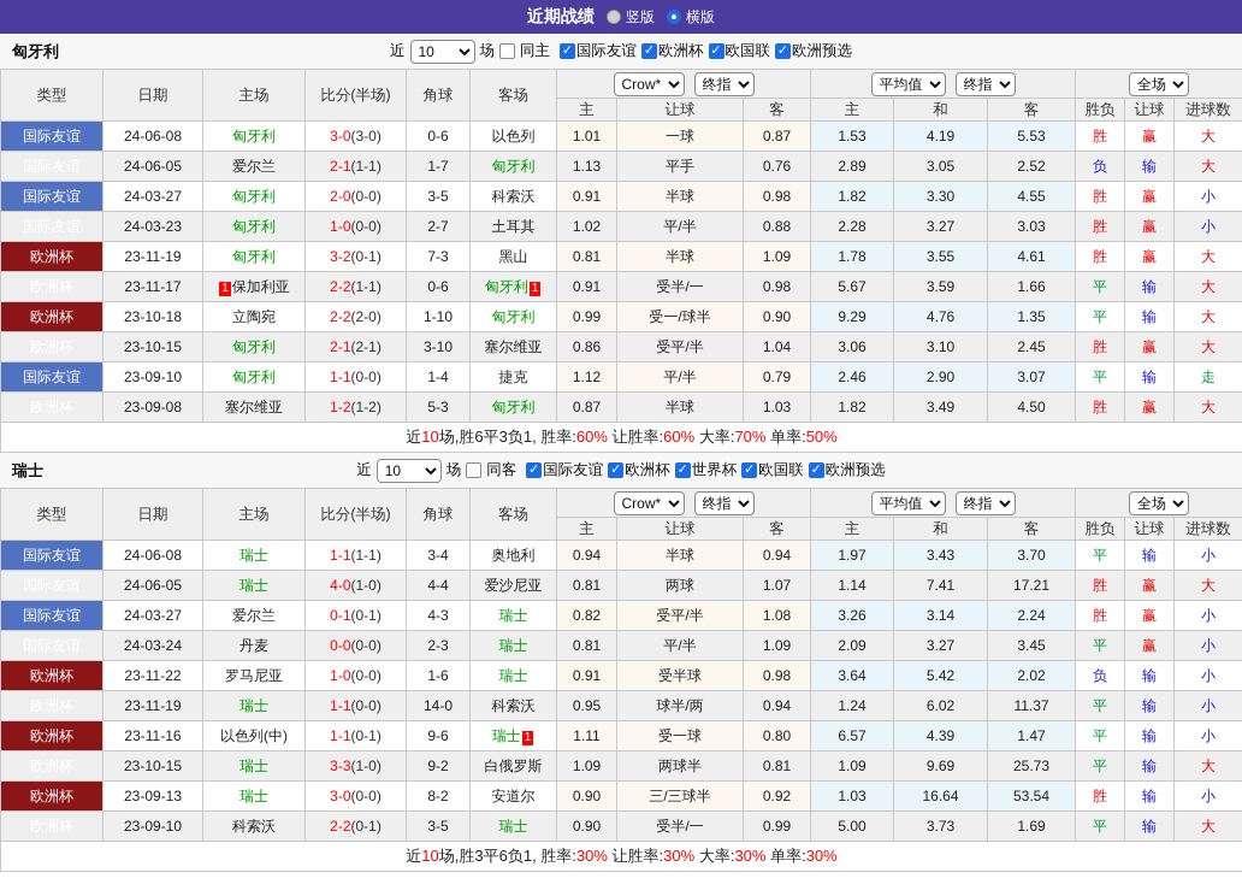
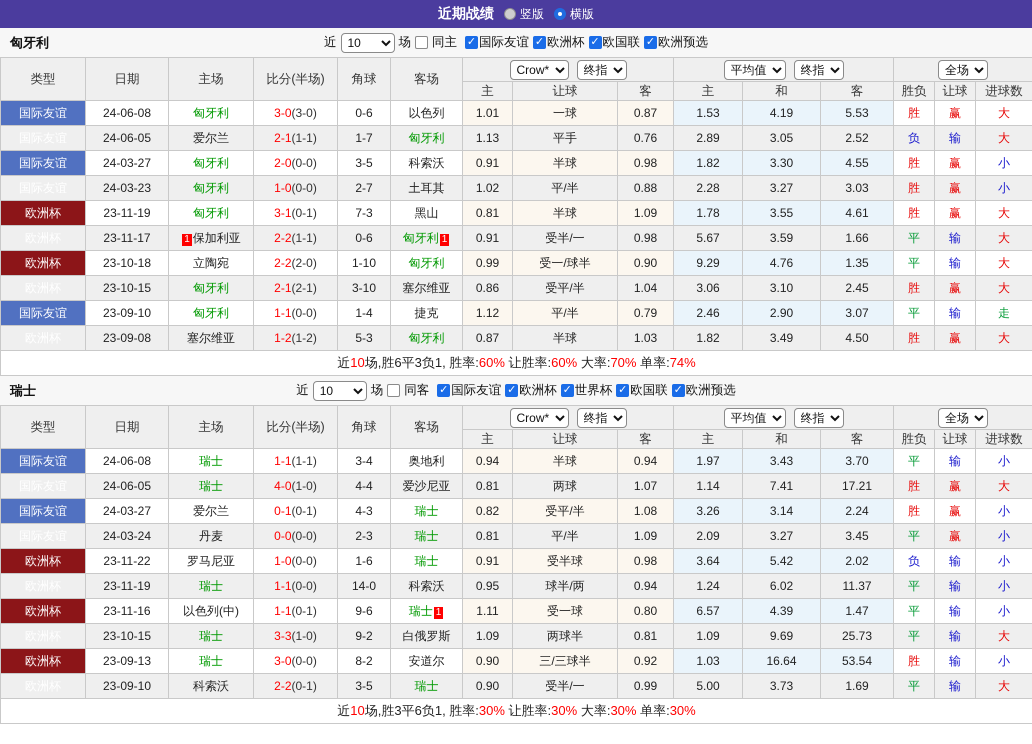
  近期战绩
  竖版
  横版
  匈牙利
  近
  10
  场
  同主
  ✓
  国际友谊
  ✓
  欧洲杯
  ✓
  欧国联
  ✓
  欧洲预选
  类型	日期	主场	比分(半场)	角球	客场	Crow* 终指	平均值 终指	全场
  主	让球	客	主	和	客	胜负	让球	进球数
  国际友谊	24-06-08	匈牙利	3-0(3-0)	0-6	以色列	1.01	一球	0.87	1.53	4.19	5.53	胜	赢	大
  	24-06-05	爱尔兰	2-1(1-1)	1-7	匈牙利	1.13	平手	0.76	2.89	3.05	2.52	负	输	大
  国际友谊	24-03-27	匈牙利	2-0(0-0)	3-5	科索沃	0.91	半球	0.98	1.82	3.30	4.55	胜	赢	小
  	24-03-23	匈牙利	1-0(0-0)	2-7	土耳其	1.02	平/半	0.88	2.28	3.27	3.03	胜	赢	小
- 欧洲杯	23-11-19	匈牙利	3-2(0-1)	7-3	黑山	0.81	半球	1.09	1.78	3.55	4.61	胜	赢	大
+ 欧洲杯	23-11-19	匈牙利	3-1(0-1)	7-3	黑山	0.81	半球	1.09	1.78	3.55	4.61	胜	赢	大
  	23-11-17	1 保加利亚	2-2(1-1)	0-6	匈牙利 1	0.91	受半/一	0.98	5.67	3.59	1.66	平	输	大
  欧洲杯	23-10-18	立陶宛	2-2(2-0)	1-10	匈牙利	0.99	受一/球半	0.90	9.29	4.76	1.35	平	输	大
  	23-10-15	匈牙利	2-1(2-1)	3-10	塞尔维亚	0.86	受平/半	1.04	3.06	3.10	2.45	胜	赢	大
  国际友谊	23-09-10	匈牙利	1-1(0-0)	1-4	捷克	1.12	平/半	0.79	2.46	2.90	3.07	平	输	走
  	23-09-08	塞尔维亚	1-2(1-2)	5-3	匈牙利	0.87	半球	1.03	1.82	3.49	4.50	胜	赢	大
- 近10场,胜6平3负1, 胜率:60% 让胜率:60% 大率:70% 单率:50%
+ 近10场,胜6平3负1, 胜率:60% 让胜率:60% 大率:70% 单率:74%
  瑞士
  近
  10
  场
  同客
  ✓
  国际友谊
  ✓
  欧洲杯
  ✓
  世界杯
  ✓
  欧国联
  ✓
  欧洲预选
  类型	日期	主场	比分(半场)	角球	客场	Crow* 终指	平均值 终指	全场
  主	让球	客	主	和	客	胜负	让球	进球数
  国际友谊	24-06-08	瑞士	1-1(1-1)	3-4	奥地利	0.94	半球	0.94	1.97	3.43	3.70	平	输	小
  	24-06-05	瑞士	4-0(1-0)	4-4	爱沙尼亚	0.81	两球	1.07	1.14	7.41	17.21	胜	赢	大
  国际友谊	24-03-27	爱尔兰	0-1(0-1)	4-3	瑞士	0.82	受平/半	1.08	3.26	3.14	2.24	胜	赢	小
  	24-03-24	丹麦	0-0(0-0)	2-3	瑞士	0.81	平/半	1.09	2.09	3.27	3.45	平	赢	小
  欧洲杯	23-11-22	罗马尼亚	1-0(0-0)	1-6	瑞士	0.91	受半球	0.98	3.64	5.42	2.02	负	输	小
  	23-11-19	瑞士	1-1(0-0)	14-0	科索沃	0.95	球半/两	0.94	1.24	6.02	11.37	平	输	小
  欧洲杯	23-11-16	以色列(中)	1-1(0-1)	9-6	瑞士 1	1.11	受一球	0.80	6.57	4.39	1.47	平	输	小
  	23-10-15	瑞士	3-3(1-0)	9-2	白俄罗斯	1.09	两球半	0.81	1.09	9.69	25.73	平	输	大
  欧洲杯	23-09-13	瑞士	3-0(0-0)	8-2	安道尔	0.90	三/三球半	0.92	1.03	16.64	53.54	胜	输	小
  	23-09-10	科索沃	2-2(0-1)	3-5	瑞士	0.90	受半/一	0.99	5.00	3.73	1.69	平	输	大
  近10场,胜3平6负1, 胜率:30% 让胜率:30% 大率:30% 单率:30%
